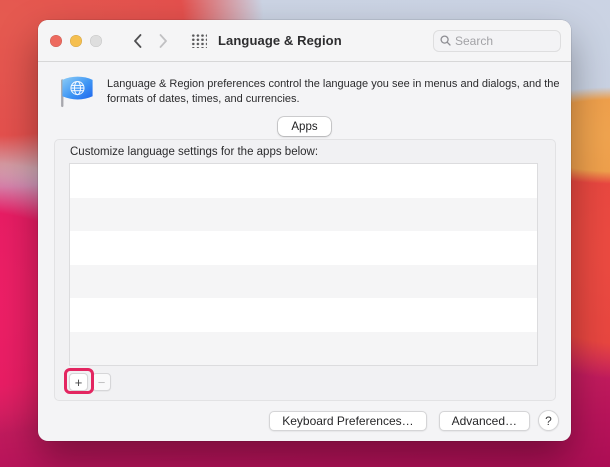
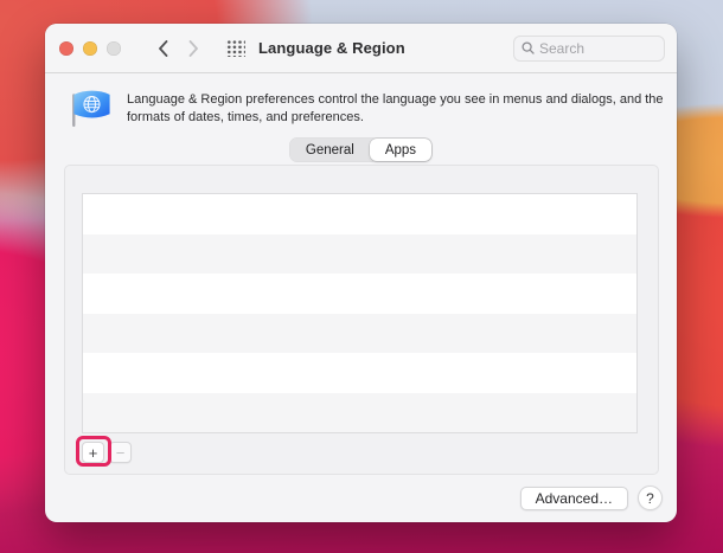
  Language & Region
  Search
  Language & Region preferences control the language you see in menus and dialogs, and the
- formats of dates, times, and currencies.
+ formats of dates, times, and preferences.
+ General
  Apps
- Customize language settings for the apps below:
  +
  −
- Keyboard Preferences…
  Advanced…
  ?
